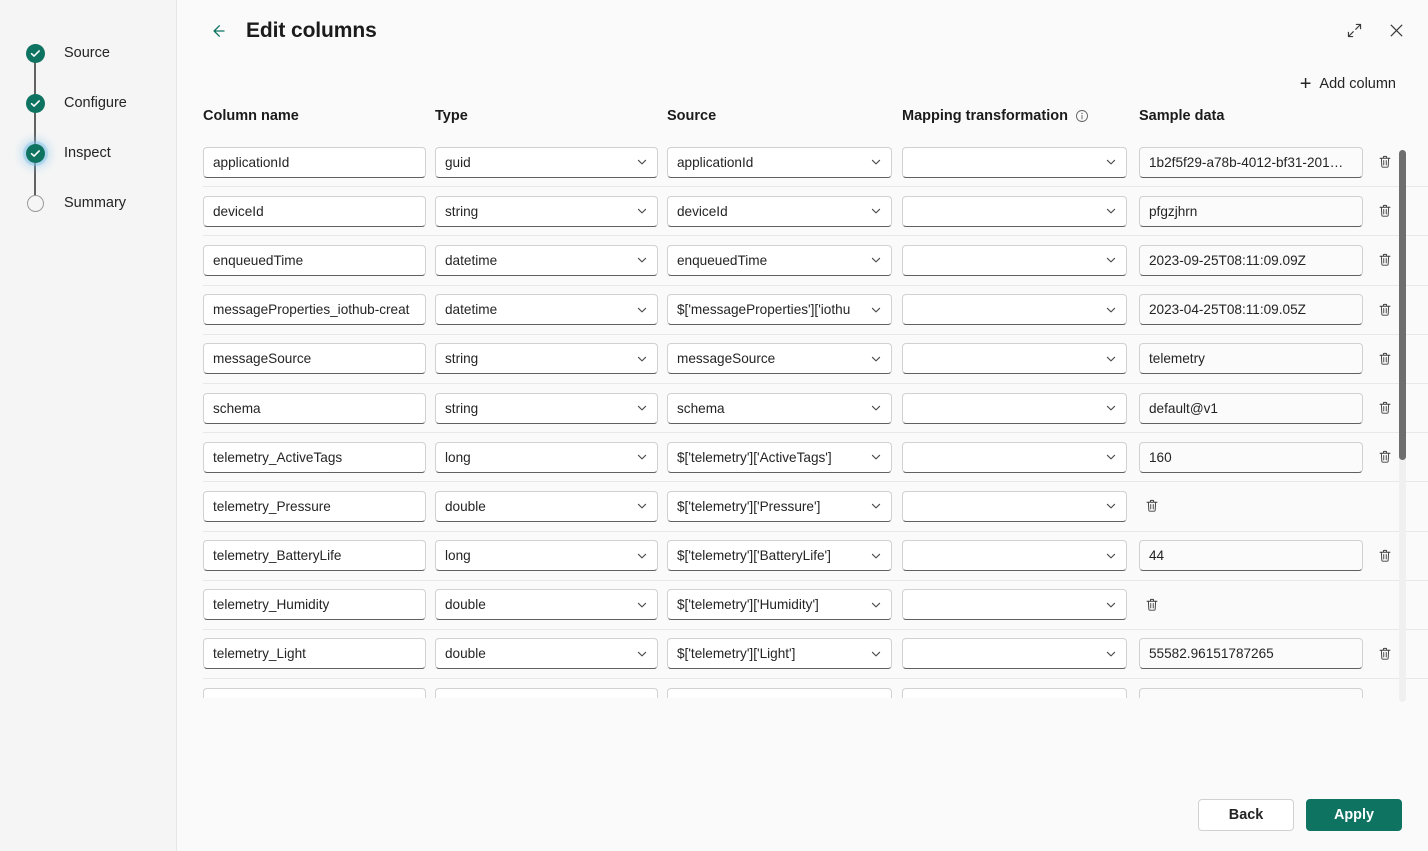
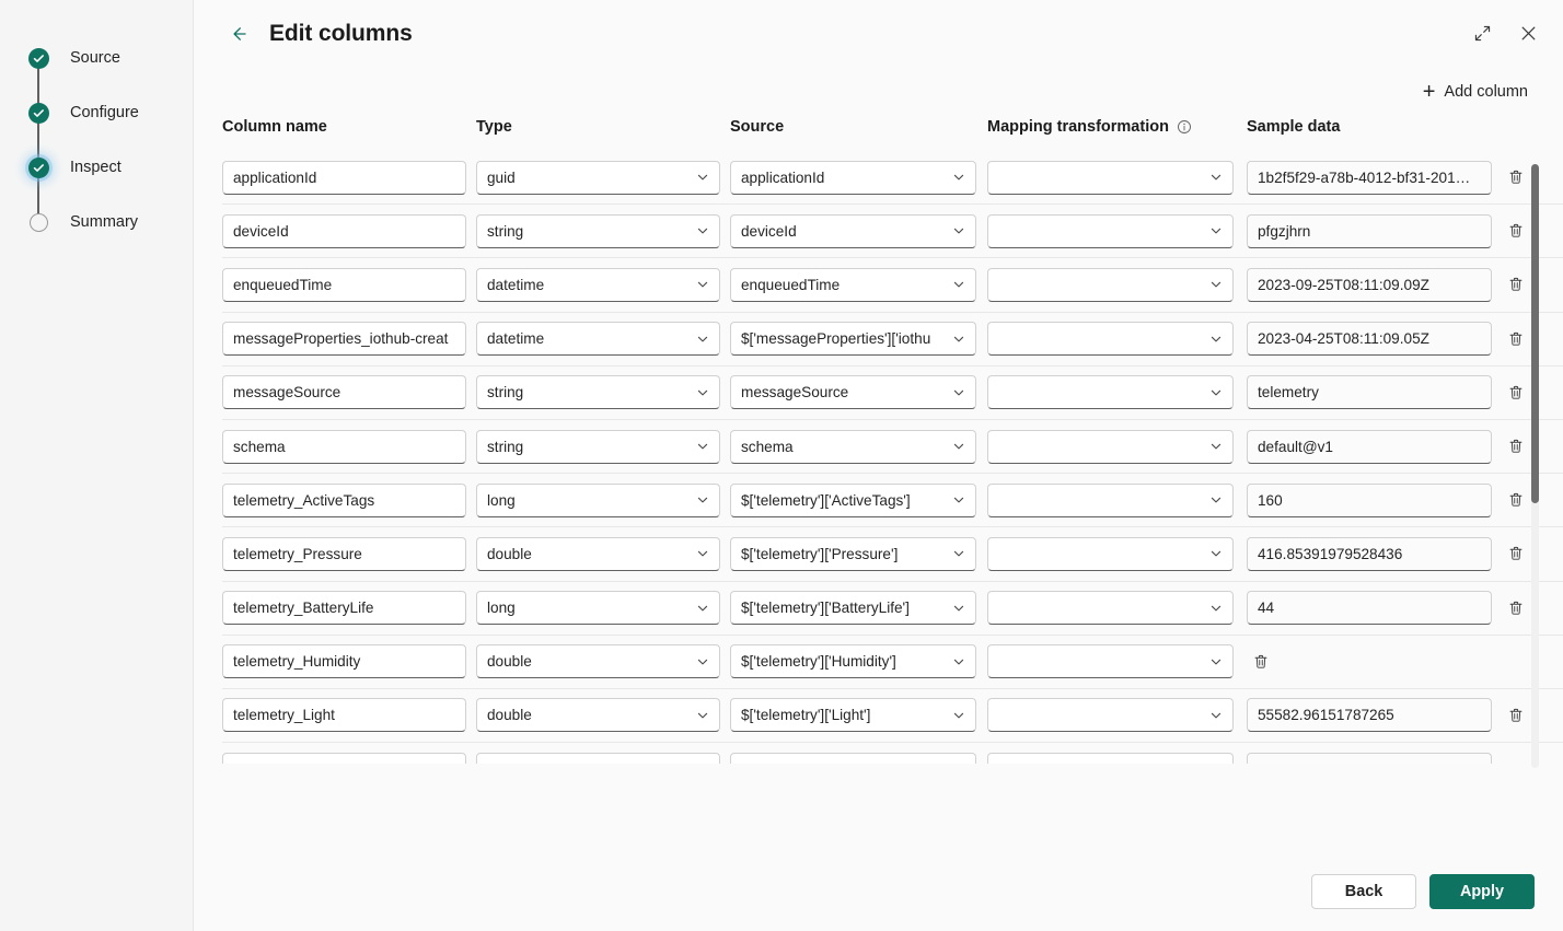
  Source
  Configure
  Inspect
  Summary
  Edit columns
  +
  Add column
  Column name
  Type
  Source
  Mapping transformation
  Sample data
  applicationId
  guid
  applicationId
  1b2f5f29-a78b-4012-bf31-201…
  deviceId
  string
  deviceId
  pfgzjhrn
  enqueuedTime
  datetime
  enqueuedTime
  2023-09-25T08:11:09.09Z
  messageProperties_iothub-creat
  datetime
  $['messageProperties']['iothu
  2023-04-25T08:11:09.05Z
  messageSource
  string
  messageSource
  telemetry
  schema
  string
  schema
  default@v1
  telemetry_ActiveTags
  long
  $['telemetry']['ActiveTags']
  160
  telemetry_Pressure
  double
  $['telemetry']['Pressure']
+ 416.85391979528436
  telemetry_BatteryLife
  long
  $['telemetry']['BatteryLife']
  44
  telemetry_Humidity
  double
  $['telemetry']['Humidity']
  telemetry_Light
  double
  $['telemetry']['Light']
  55582.96151787265
  Back
  Apply
